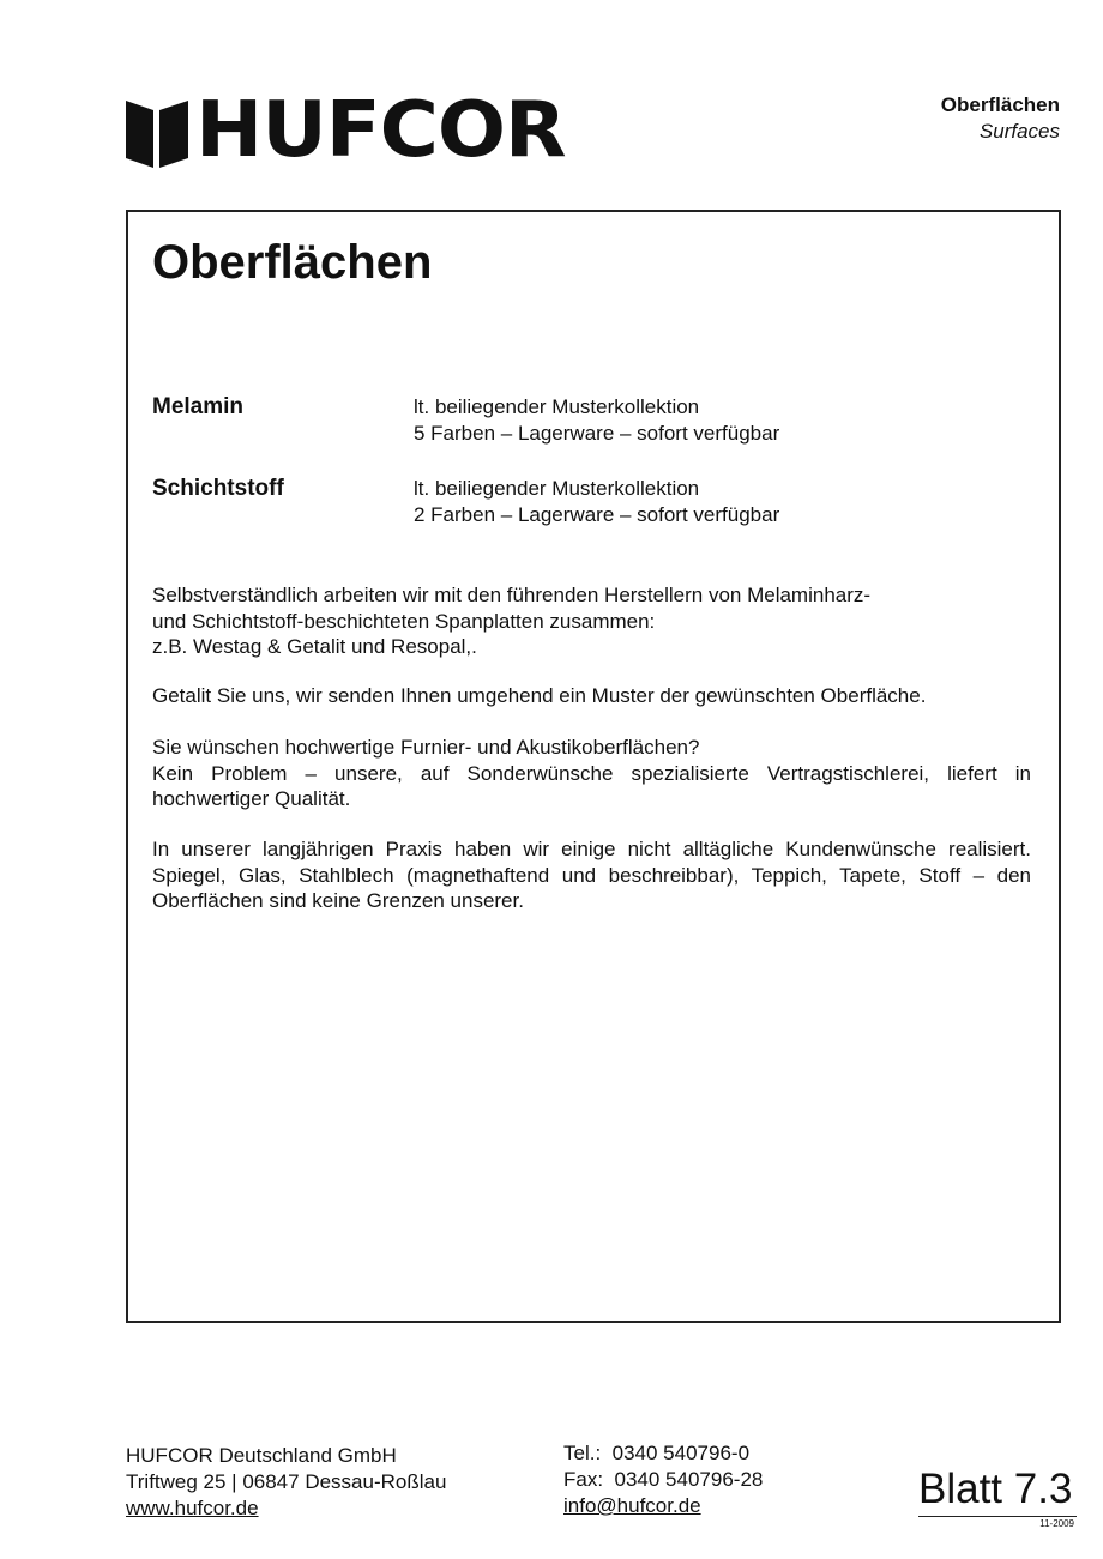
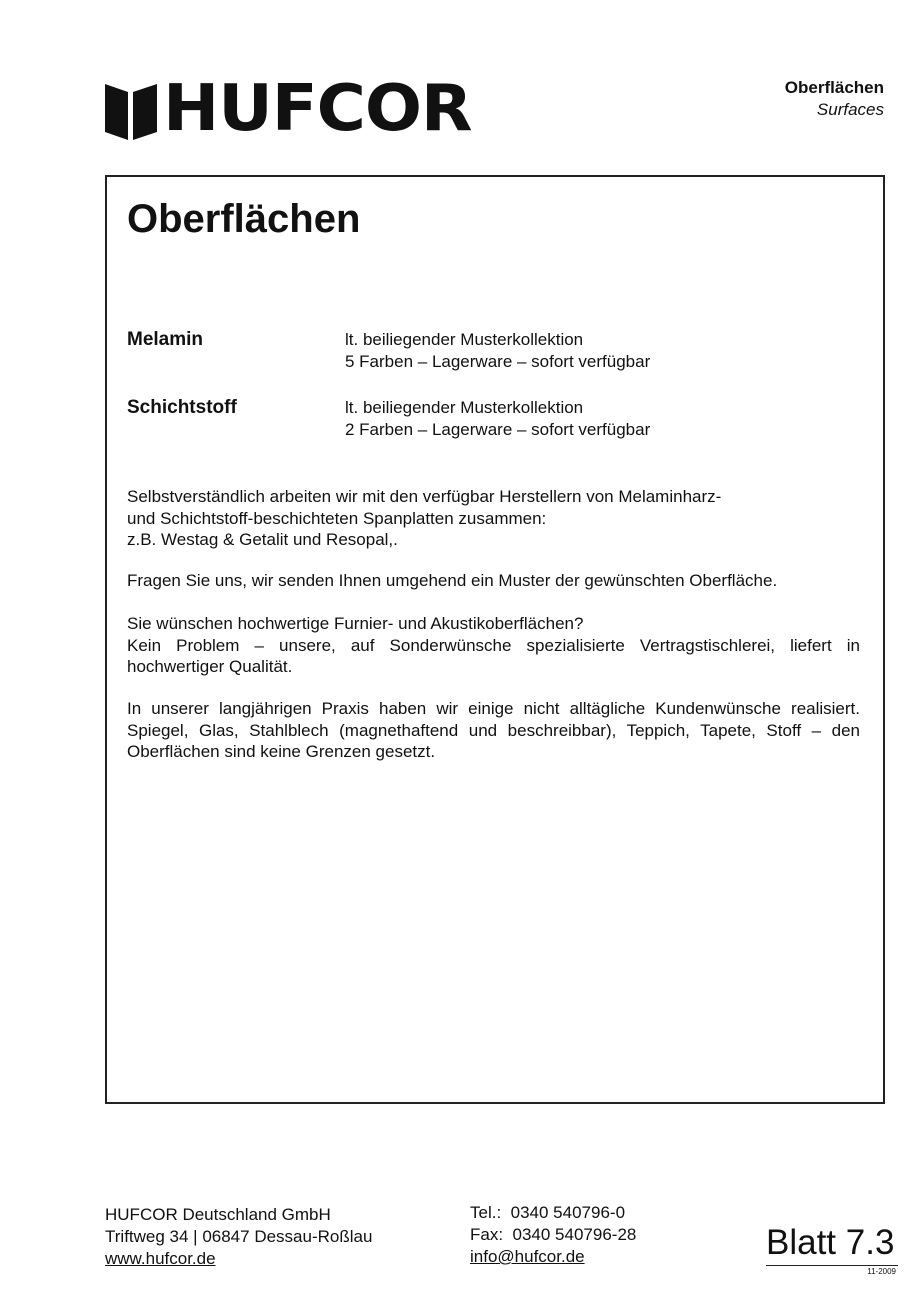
  HUFCOR
  Oberflächen
  Surfaces
  Oberflächen
  Melamin
  lt. beiliegender Musterkollektion
  5 Farben – Lagerware – sofort verfügbar
  Schichtstoff
  lt. beiliegender Musterkollektion
  2 Farben – Lagerware – sofort verfügbar
- Selbstverständlich arbeiten wir mit den führenden Herstellern von Melaminharz-
+ Selbstverständlich arbeiten wir mit den verfügbar Herstellern von Melaminharz-
  und Schichtstoff-beschichteten Spanplatten zusammen:
  z.B. Westag & Getalit und Resopal,.
- Getalit Sie uns, wir senden Ihnen umgehend ein Muster der gewünschten Oberfläche.
+ Fragen Sie uns, wir senden Ihnen umgehend ein Muster der gewünschten Oberfläche.
  Sie wünschen hochwertige Furnier- und Akustikoberflächen?
  Kein Problem – unsere, auf Sonderwünsche spezialisierte Vertragstischlerei, liefert in hochwertiger Qualität.
- In unserer langjährigen Praxis haben wir einige nicht alltägliche Kundenwünsche realisiert. Spiegel, Glas, Stahlblech (magnethaftend und beschreibbar), Teppich, Tapete, Stoff – den Oberflächen sind keine Grenzen unserer.
+ In unserer langjährigen Praxis haben wir einige nicht alltägliche Kundenwünsche realisiert. Spiegel, Glas, Stahlblech (magnethaftend und beschreibbar), Teppich, Tapete, Stoff – den Oberflächen sind keine Grenzen gesetzt.
  HUFCOR Deutschland GmbH
- Triftweg 25 | 06847 Dessau-Roßlau
+ Triftweg 34 | 06847 Dessau-Roßlau
  www.hufcor.de
  Tel.: 0340 540796-0
  Fax: 0340 540796-28
  info@hufcor.de
  Blatt 7.3
  11-2009
